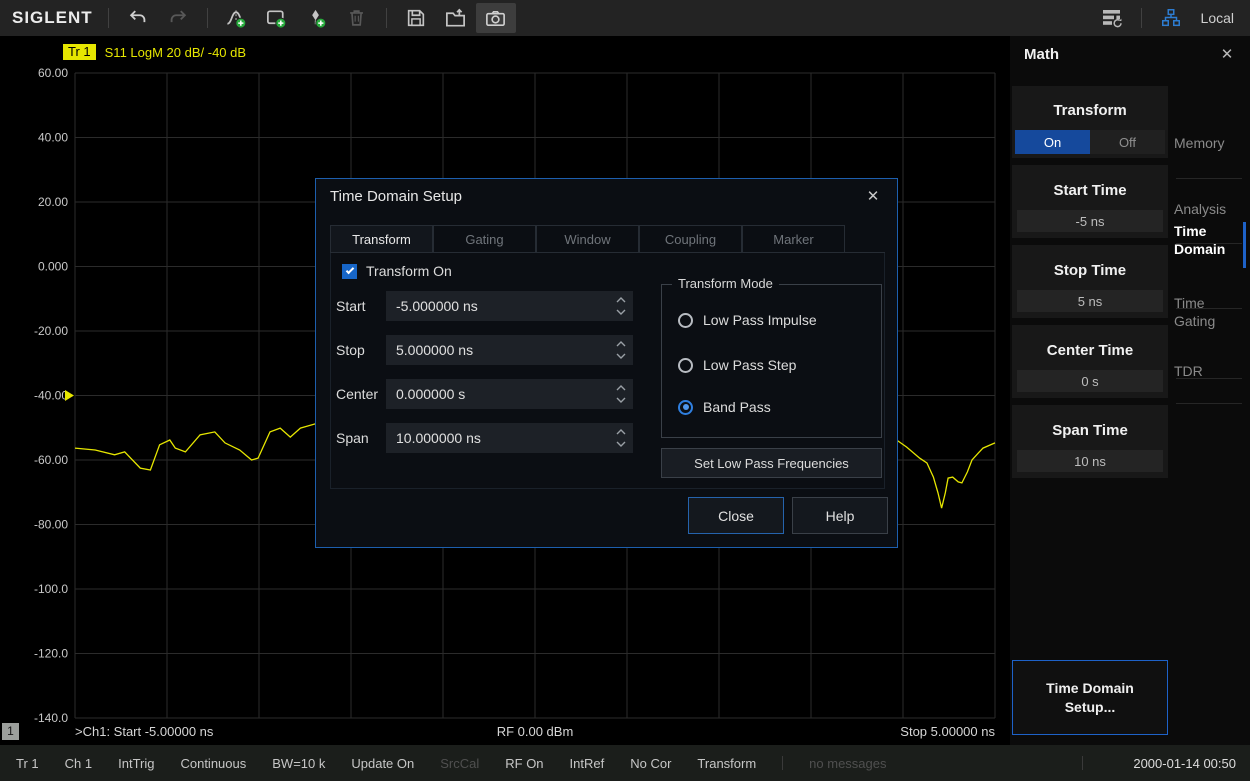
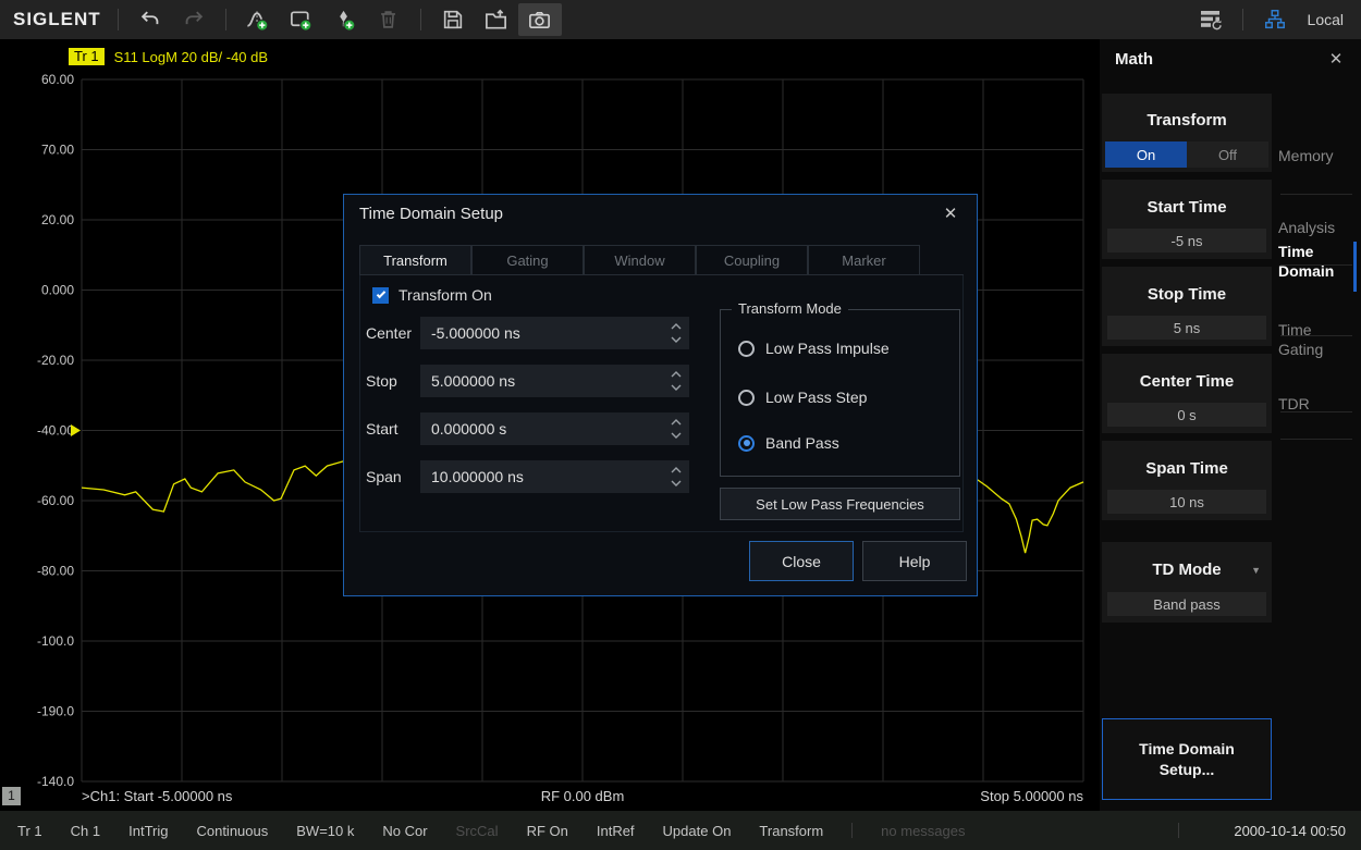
  SIGLENT
  Local
  Tr 1
  S11 LogM 20 dB/ -40 dB
  60.00
- 40.00
+ 70.00
  20.00
  0.000
  -20.00
  -40.00
  -60.00
  -80.00
  -100.0
- -120.0
+ -190.0
  -140.0
  1
  RF 0.00 dBm
  >Ch1: Start -5.00000 ns
  Stop 5.00000 ns
  Time Domain Setup
  ✕
  Transform
  Gating
  Window
  Coupling
  Marker
  Transform On
- Start
+ Center
  -5.000000 ns
  Stop
  5.000000 ns
- Center
+ Start
  0.000000 s
  Span
  10.000000 ns
  Transform Mode
  Low Pass Impulse
  Low Pass Step
  Band Pass
  Set Low Pass Frequencies
  Close
  Help
  Math
  ✕
  Transform
  On
  Off
  Start Time
  -5 ns
  Stop Time
  5 ns
  Center Time
  0 s
  Span Time
  10 ns
+ TD Mode
+ ▼
+ Band pass
  Time Domain Setup...
  Memory
  Analysis
  Time Domain
  Time Gating
  TDR
  Tr 1
  Ch 1
  IntTrig
  Continuous
  BW=10 k
- Update On
+ No Cor
  SrcCal
  RF On
  IntRef
- No Cor
+ Update On
  Transform
  no messages
- 2000-01-14 00:50
+ 2000-10-14 00:50
